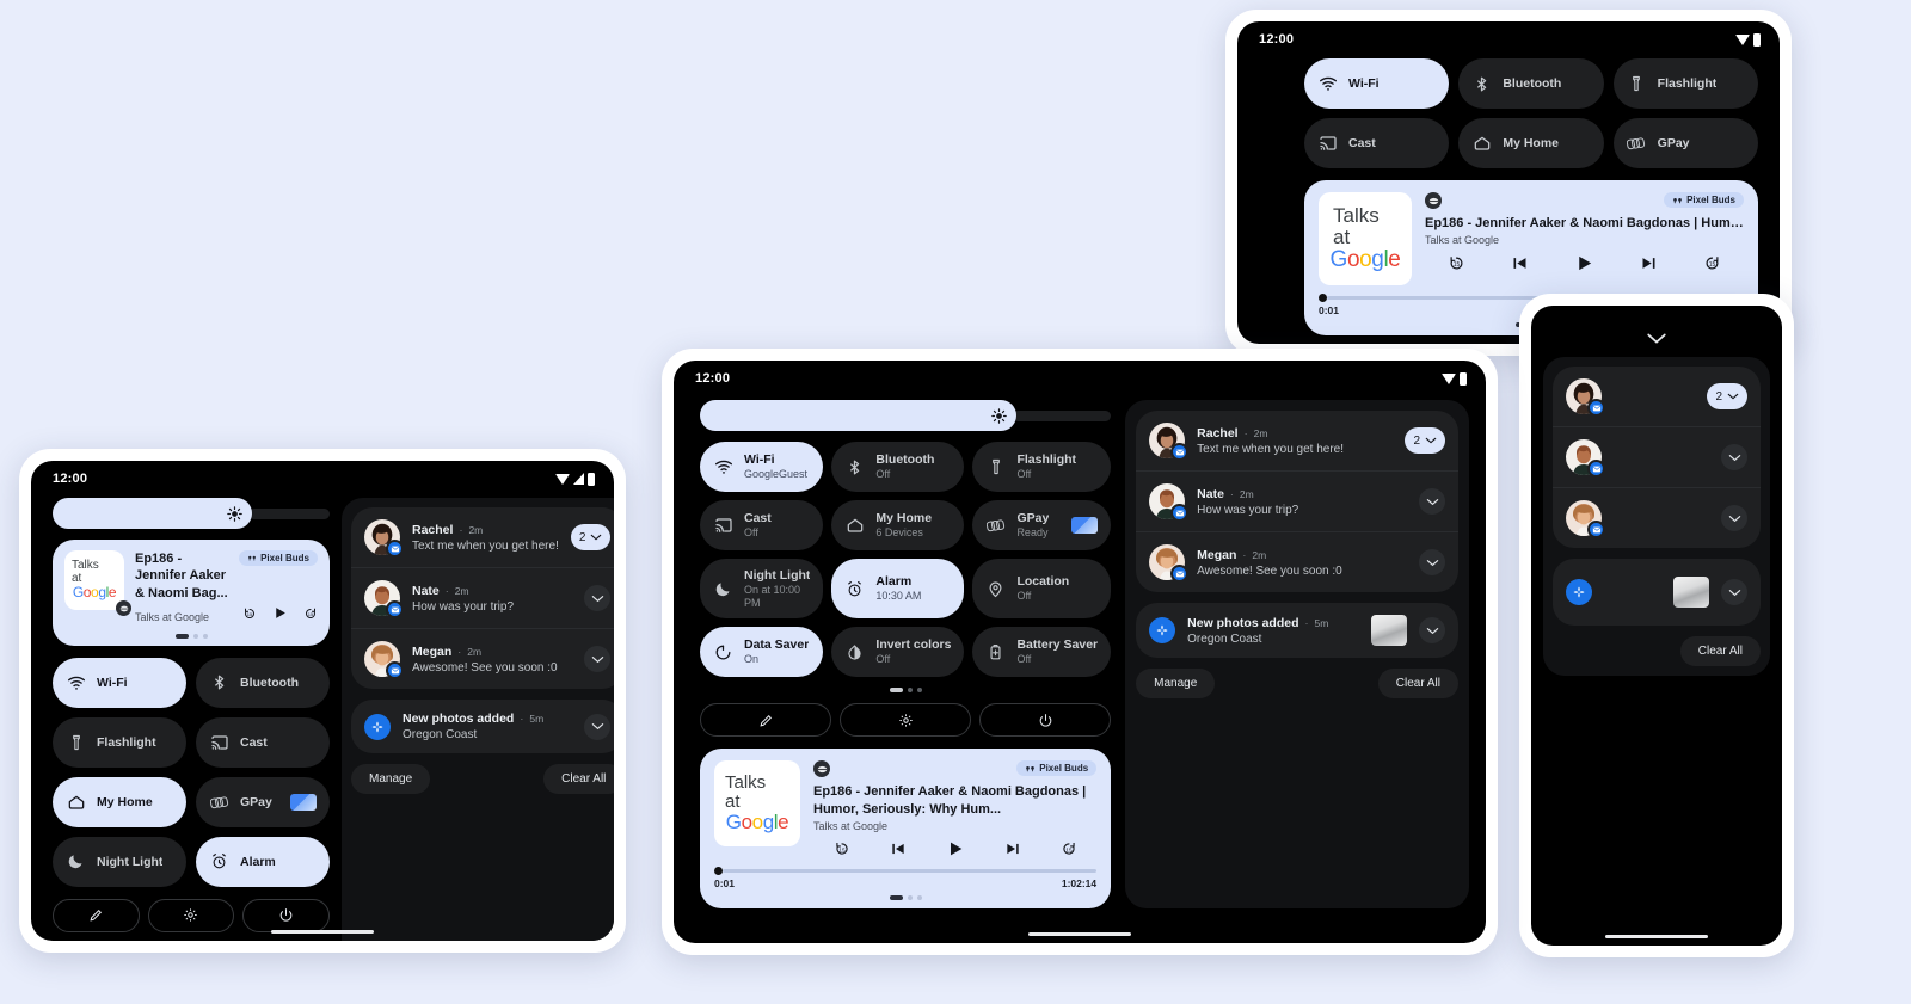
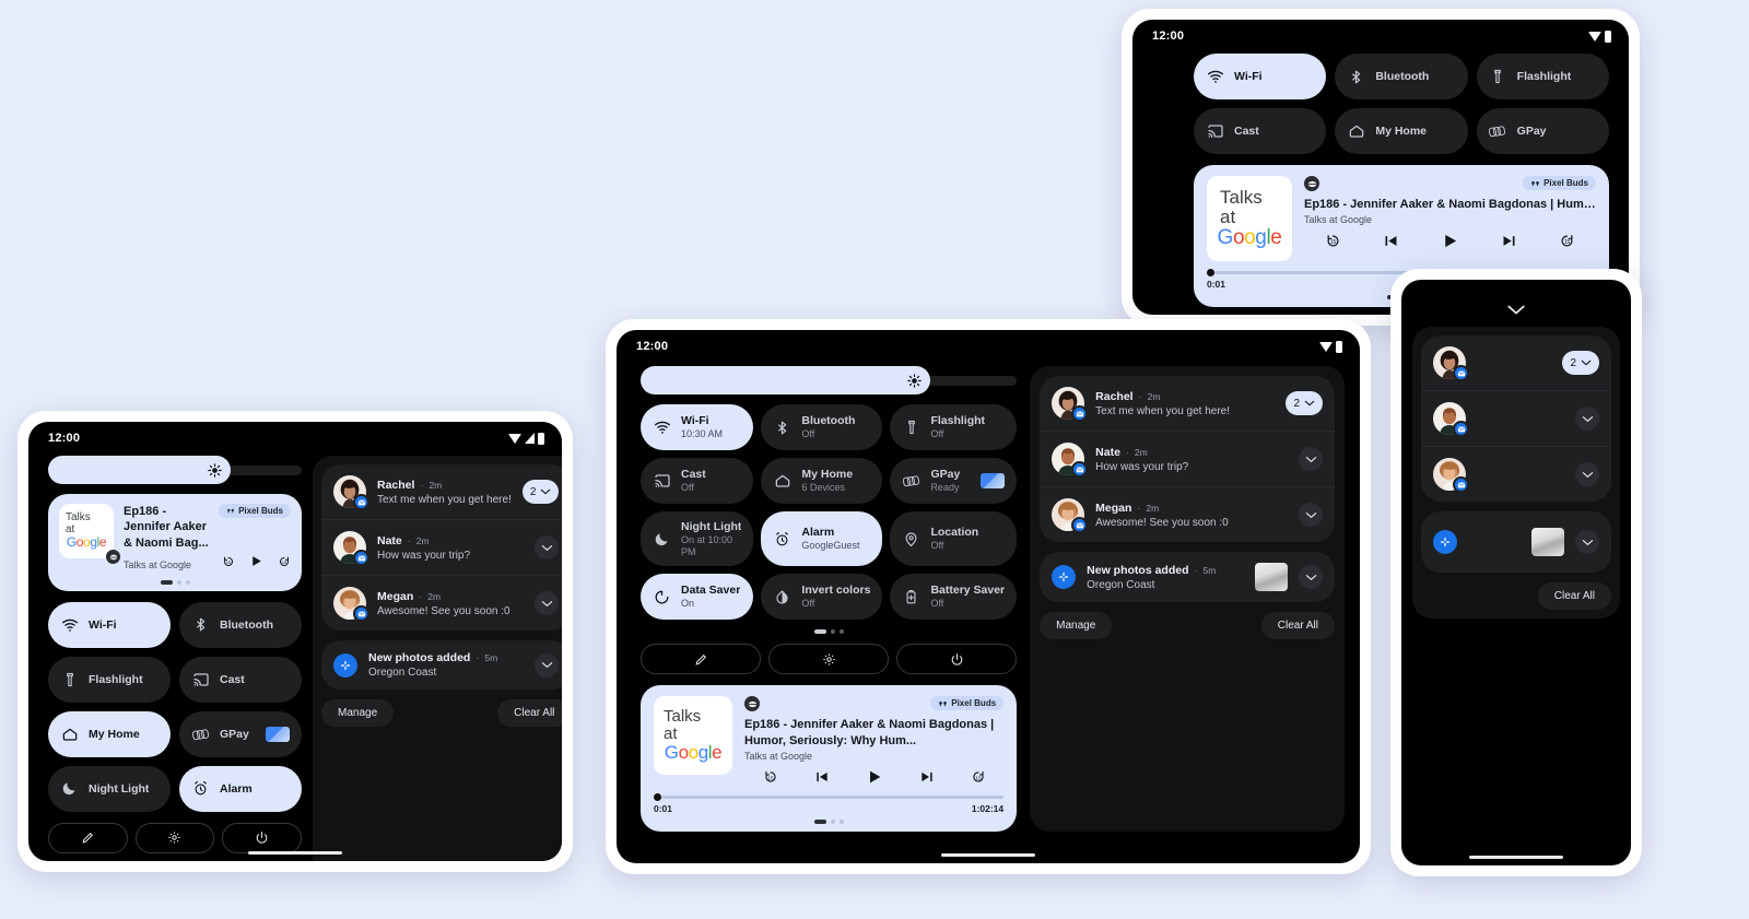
  12:00
  Wi-Fi
  Bluetooth
  Flashlight
  Cast
  My Home
  GPay
  Talks
  at
  Google
  Pixel Buds
  Ep186 - Jennifer Aaker & Naomi Bagdonas | Humor
  Talks at Google
  0:01
  2
  Clear All
  12:00
  Wi-Fi
- GoogleGuest
+ 10:30 AM
  Bluetooth
  Off
  Flashlight
  Off
  Cast
  Off
  My Home
  6 Devices
  GPay
  Ready
  Night Light
  On at 10:00 PM
  Alarm
- 10:30 AM
+ GoogleGuest
  Location
  Off
  Data Saver
  On
  Invert colors
  Off
  Battery Saver
  Off
  Talks
  at
  Google
  Pixel Buds
  Ep186 - Jennifer Aaker & Naomi Bagdonas | Humor, Seriously: Why Hum...
  Talks at Google
  0:01
  1:02:14
  Rachel
  ·
  2m
  Text me when you get here!
  2
  Nate
  ·
  2m
  How was your trip?
  Megan
  ·
  2m
  Awesome! See you soon :0
  New photos added
  ·
  5m
  Oregon Coast
  Manage
  Clear All
  12:00
  Talks
  at
  Google
  Ep186 - Jennifer Aaker & Naomi Bag...
  Pixel Buds
  Talks at Google
  Wi-Fi
  Bluetooth
  Flashlight
  Cast
  My Home
  GPay
  Night Light
  Alarm
  Rachel
  ·
  2m
  Text me when you get here!
  2
  Nate
  ·
  2m
  How was your trip?
  Megan
  ·
  2m
  Awesome! See you soon :0
  New photos added
  ·
  5m
  Oregon Coast
  Manage
  Clear All
